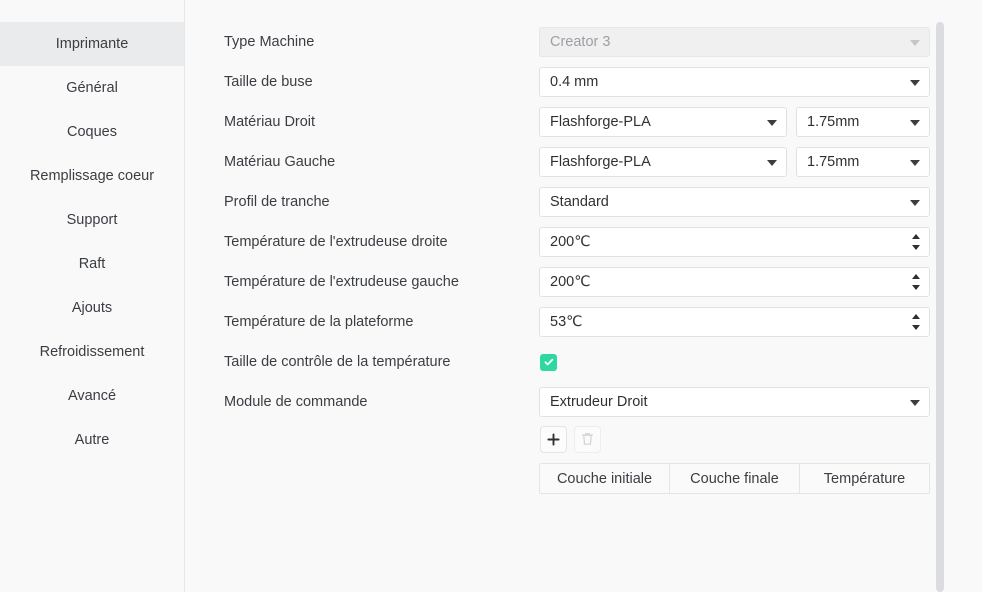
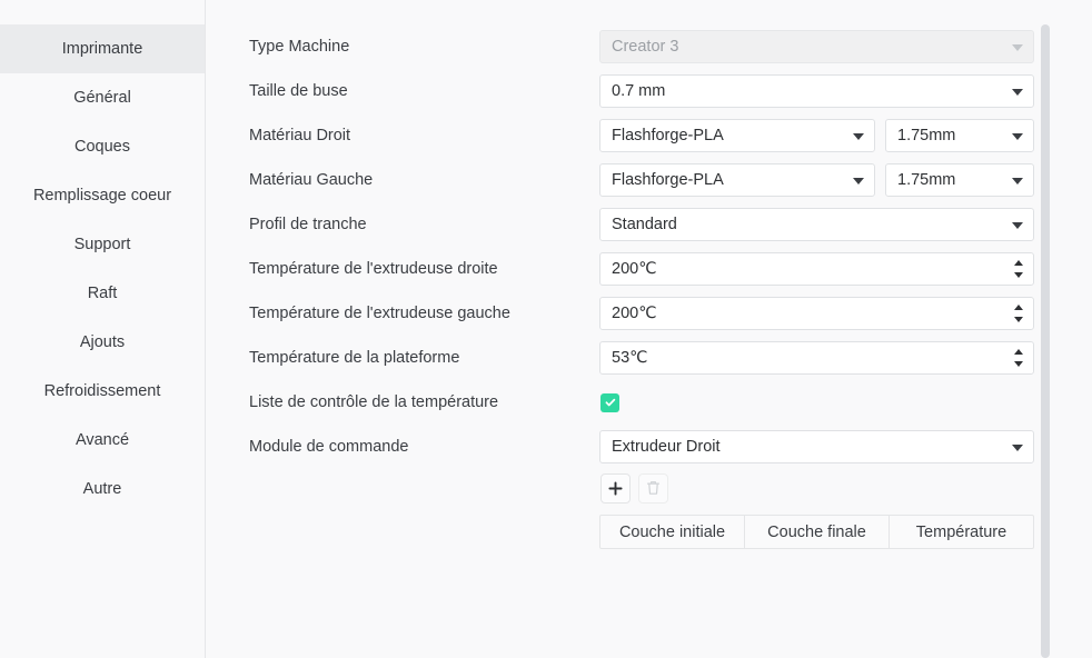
  Imprimante
  Général
  Coques
  Remplissage coeur
  Support
  Raft
  Ajouts
  Refroidissement
  Avancé
  Autre
  Type Machine
  Creator 3
  Taille de buse
- 0.4 mm
+ 0.7 mm
  Matériau Droit
  Flashforge-PLA
  1.75mm
  Matériau Gauche
  Flashforge-PLA
  1.75mm
  Profil de tranche
  Standard
  Température de l'extrudeuse droite
  200℃
  Température de l'extrudeuse gauche
  200℃
  Température de la plateforme
  53℃
- Taille de contrôle de la température
+ Liste de contrôle de la température
  Module de commande
  Extrudeur Droit
  Couche initiale
  Couche finale
  Température
